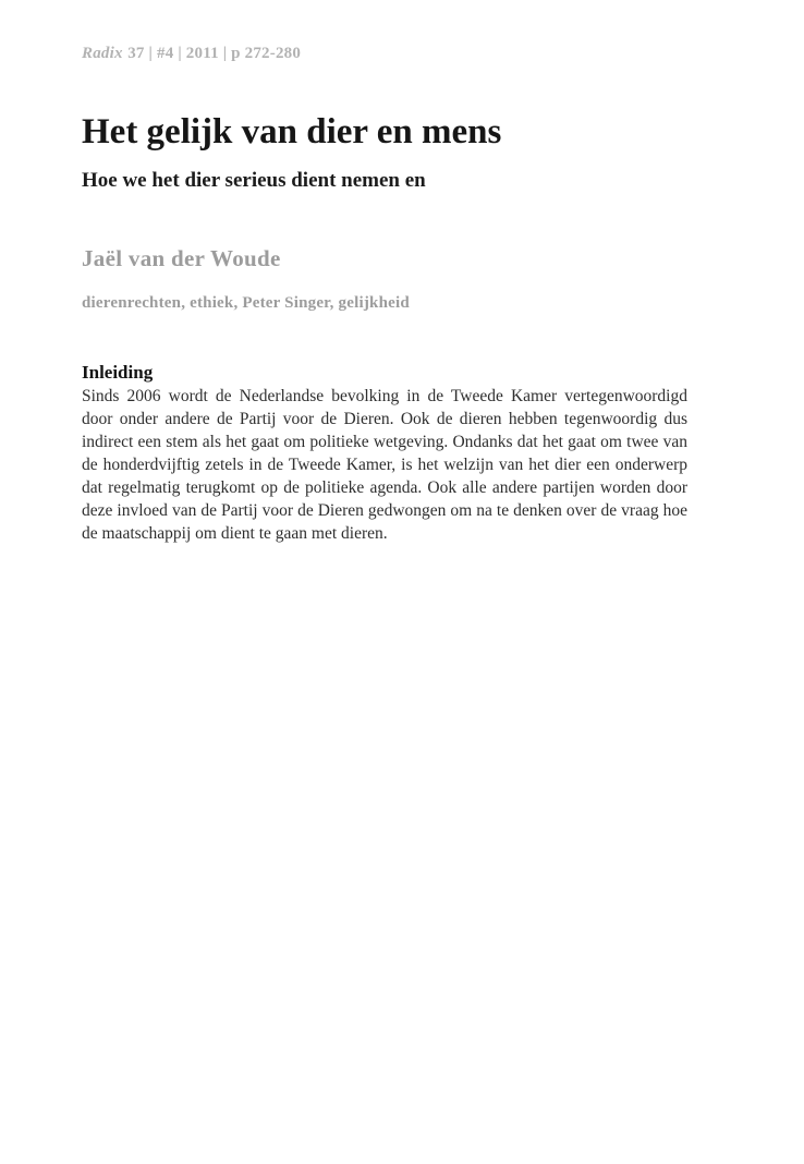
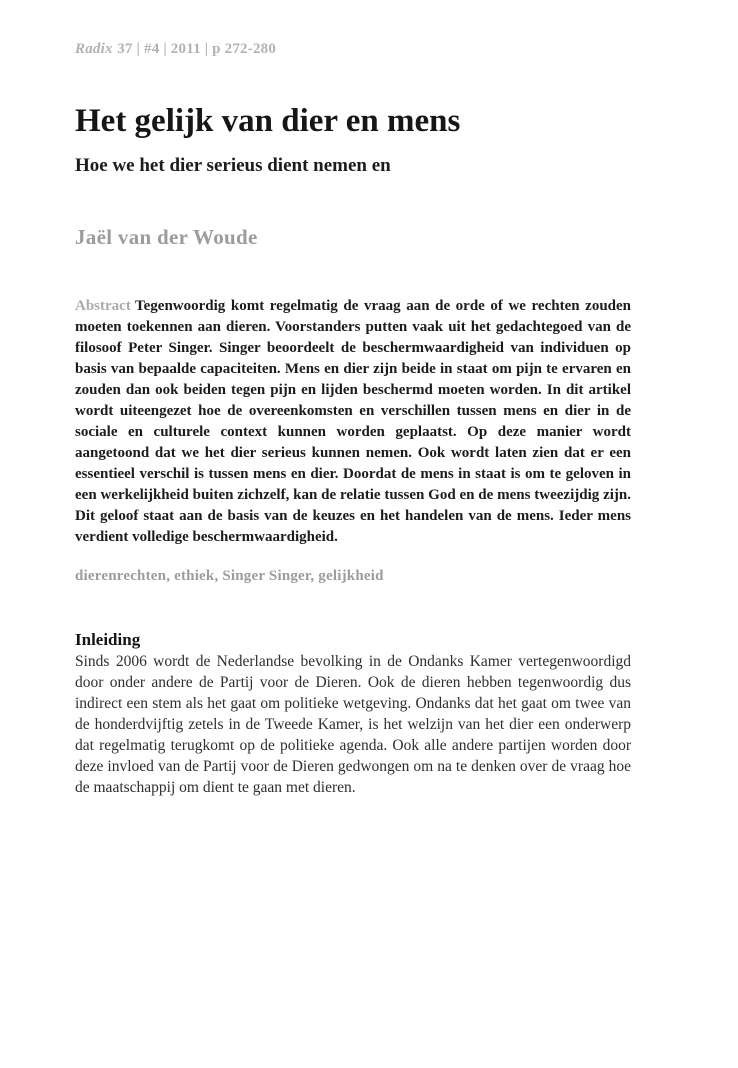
  Radix 37 | #4 | 2011 | p 272-280
  Het gelijk van dier en mens
  Hoe we het dier serieus dient nemen en
  Jaël van der Woude
+ Abstract Tegenwoordig komt regelmatig de vraag aan de orde of we rechten zouden moeten toekennen aan dieren. Voorstanders putten vaak uit het gedachtegoed van de filosoof Peter Singer. Singer beoordeelt de beschermwaardigheid van individuen op basis van bepaalde capaciteiten. Mens en dier zijn beide in staat om pijn te ervaren en zouden dan ook beiden tegen pijn en lijden beschermd moeten worden. In dit artikel wordt uiteengezet hoe de overeenkomsten en verschillen tussen mens en dier in de sociale en culturele context kunnen worden geplaatst. Op deze manier wordt aangetoond dat we het dier serieus kunnen nemen. Ook wordt laten zien dat er een essentieel verschil is tussen mens en dier. Doordat de mens in staat is om te geloven in een werkelijkheid buiten zichzelf, kan de relatie tussen God en de mens tweezijdig zijn. Dit geloof staat aan de basis van de keuzes en het handelen van de mens. Ieder mens verdient volledige beschermwaardigheid.
- dierenrechten, ethiek, Peter Singer, gelijkheid
+ dierenrechten, ethiek, Singer Singer, gelijkheid
  Inleiding
- Sinds 2006 wordt de Nederlandse bevolking in de Tweede Kamer vertegenwoordigd door onder andere de Partij voor de Dieren. Ook de dieren hebben tegenwoordig dus indirect een stem als het gaat om politieke wetgeving. Ondanks dat het gaat om twee van de honderdvijftig zetels in de Tweede Kamer, is het welzijn van het dier een onderwerp dat regelmatig terugkomt op de politieke agenda. Ook alle andere partijen worden door deze invloed van de Partij voor de Dieren gedwongen om na te denken over de vraag hoe de maatschappij om dient te gaan met dieren.
+ Sinds 2006 wordt de Nederlandse bevolking in de Ondanks Kamer vertegenwoordigd door onder andere de Partij voor de Dieren. Ook de dieren hebben tegenwoordig dus indirect een stem als het gaat om politieke wetgeving. Ondanks dat het gaat om twee van de honderdvijftig zetels in de Tweede Kamer, is het welzijn van het dier een onderwerp dat regelmatig terugkomt op de politieke agenda. Ook alle andere partijen worden door deze invloed van de Partij voor de Dieren gedwongen om na te denken over de vraag hoe de maatschappij om dient te gaan met dieren.
